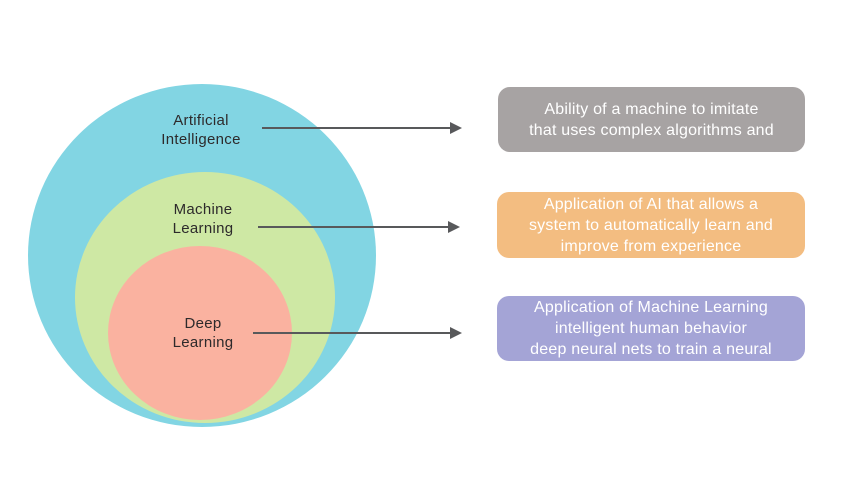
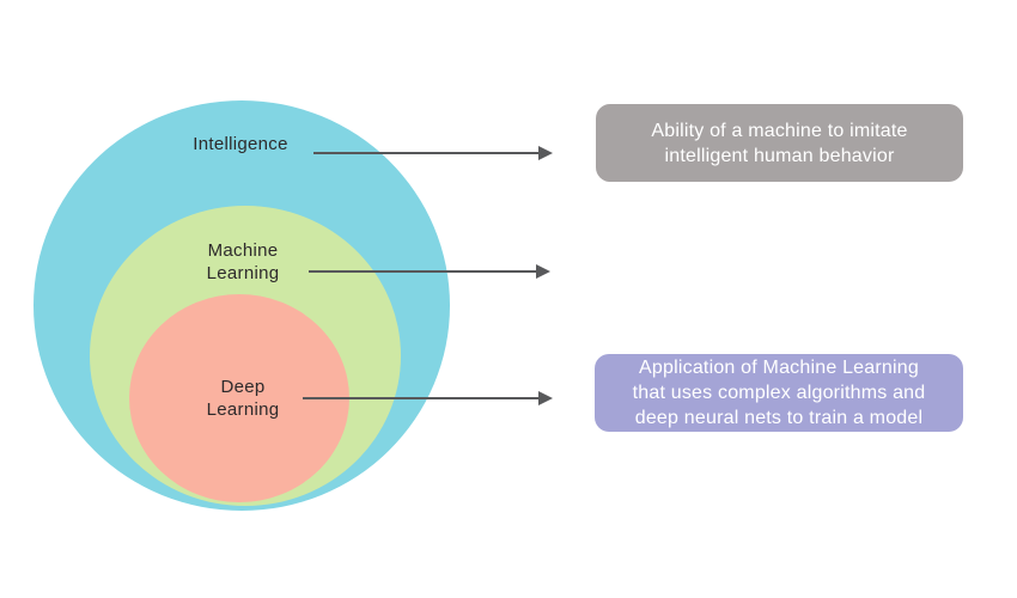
- Artificial
  Intelligence
  Machine
  Learning
  Deep
  Learning
  Ability of a machine to imitate
- that uses complex algorithms and
+ intelligent human behavior
- Application of AI that allows a
- system to automatically learn and
- improve from experience
  Application of Machine Learning
- intelligent human behavior
+ that uses complex algorithms and
- deep neural nets to train a neural
+ deep neural nets to train a model
